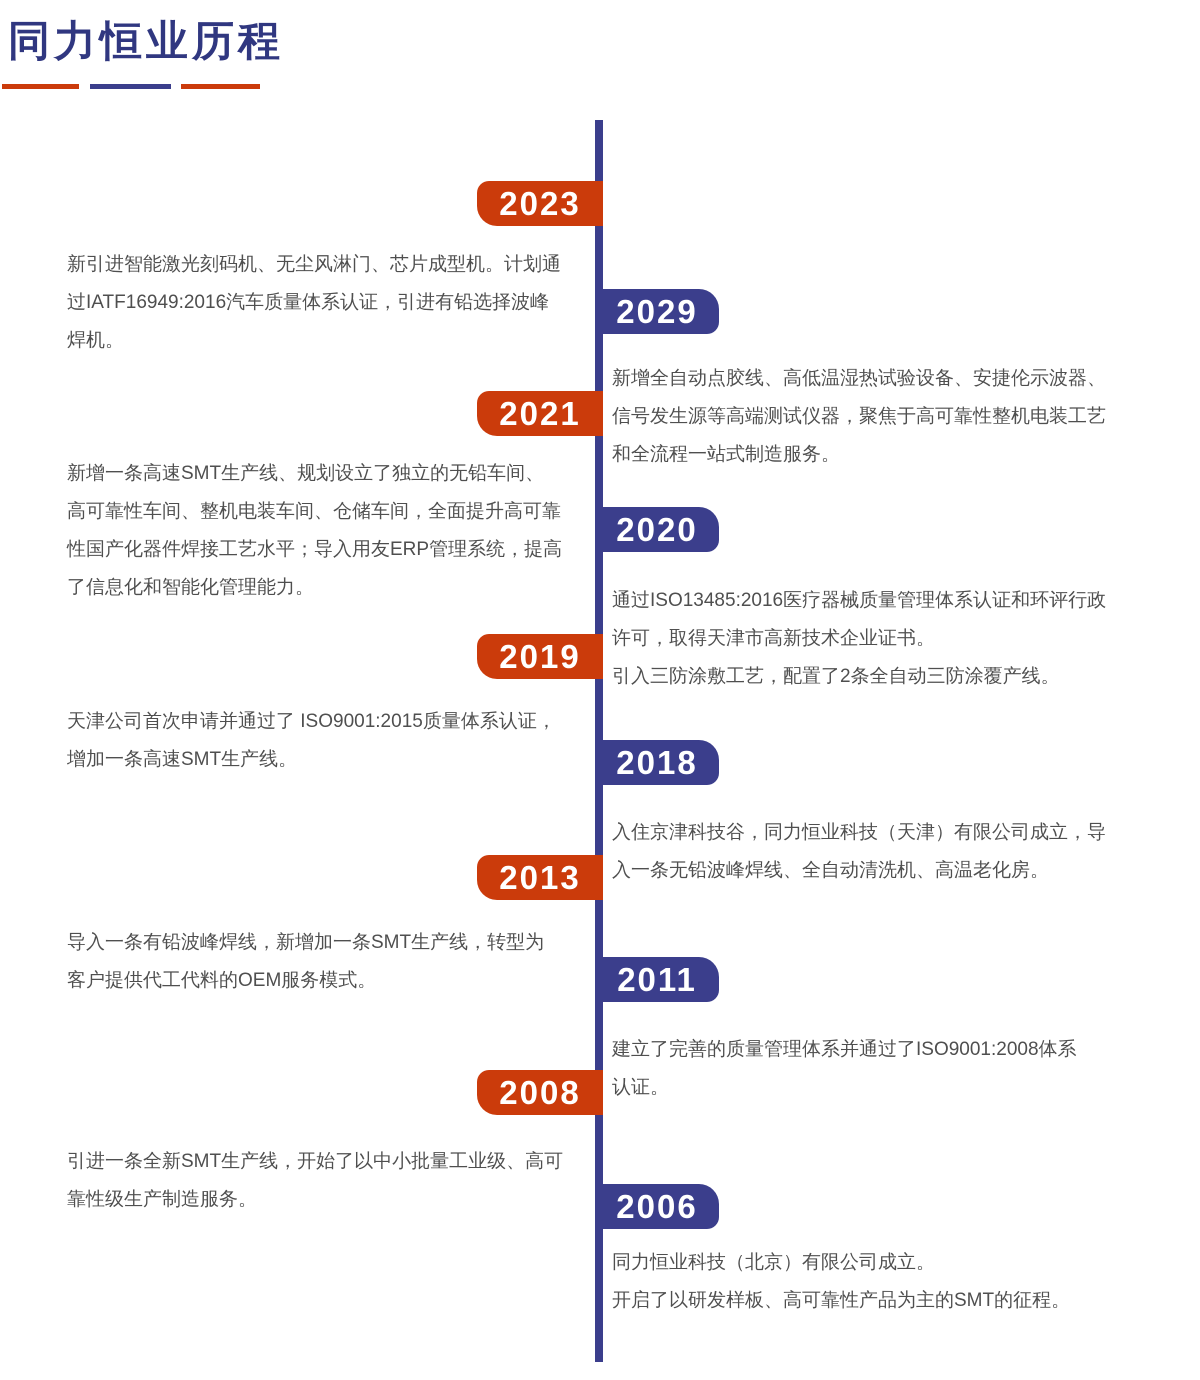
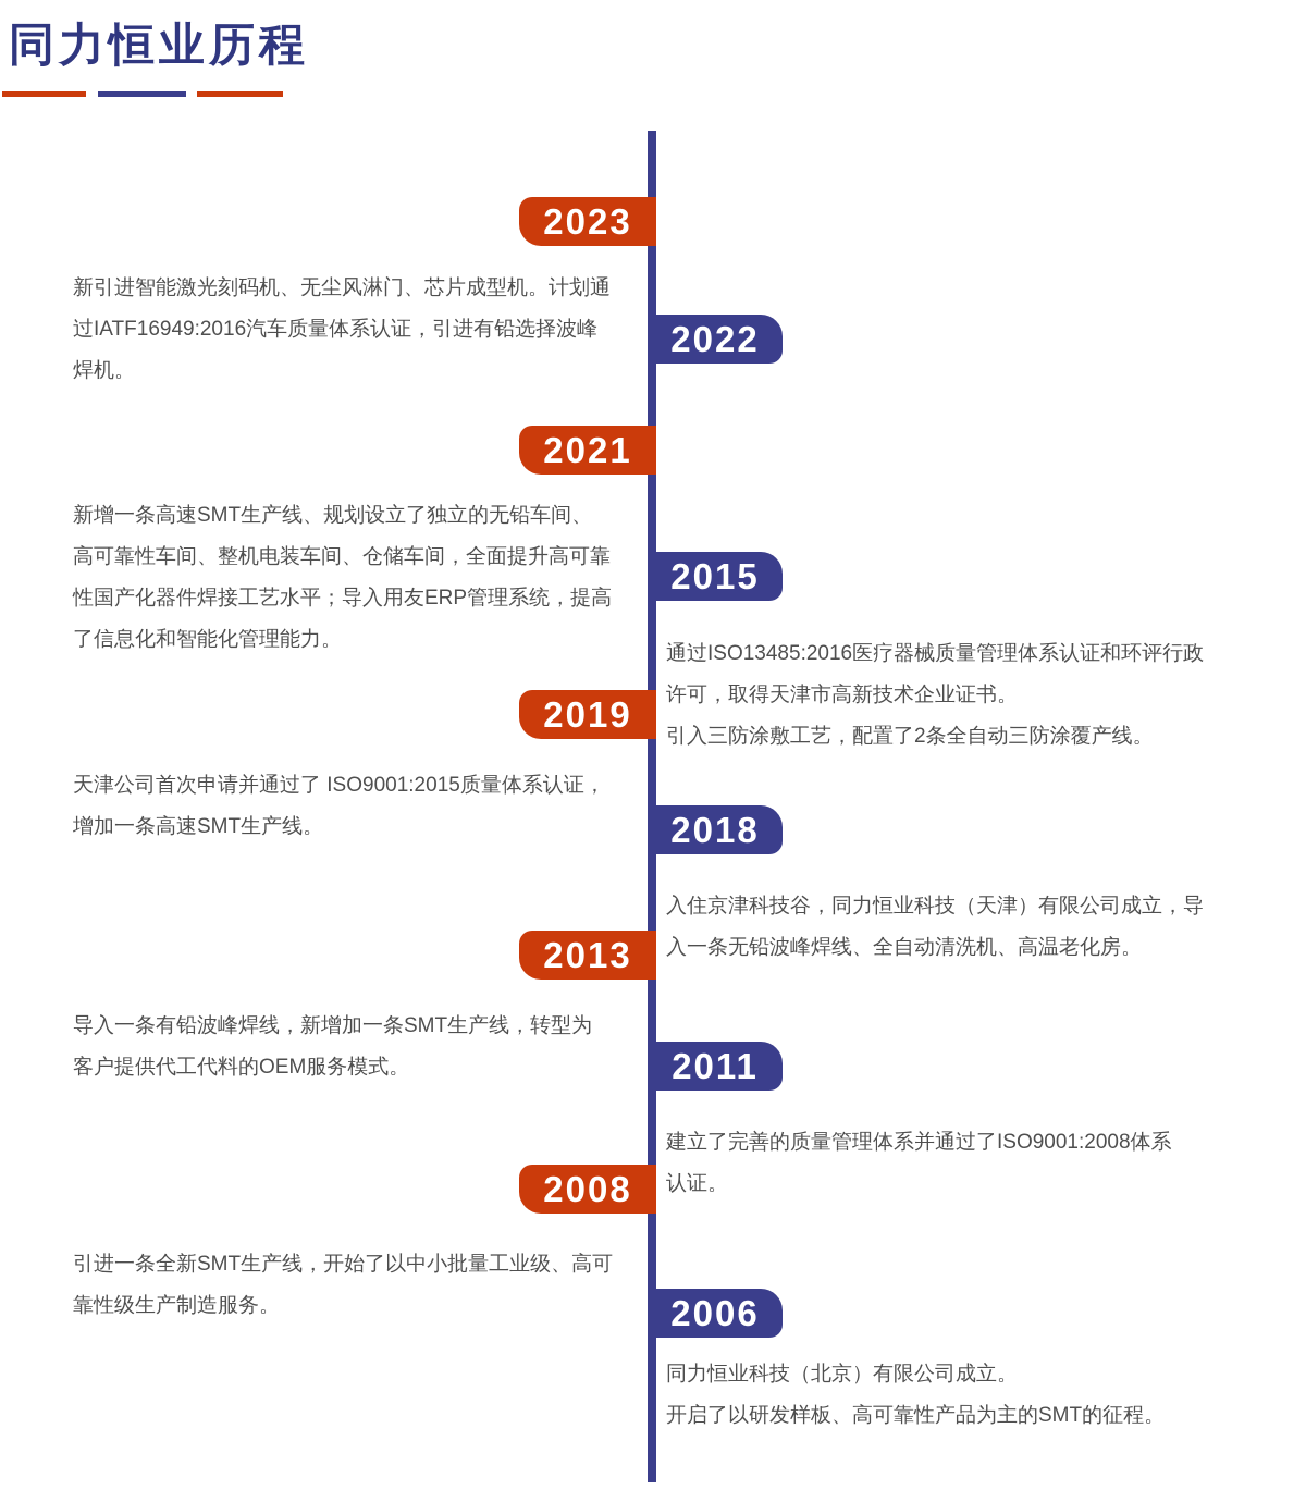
  同力恒业历程
  2023
  新引进智能激光刻码机、无尘风淋门、芯片成型机。计划通
  过IATF16949:2016汽车质量体系认证，引进有铅选择波峰
  焊机。
- 2029
+ 2022
- 新增全自动点胶线、高低温湿热试验设备、安捷伦示波器、
- 信号发生源等高端测试仪器，聚焦于高可靠性整机电装工艺
- 和全流程一站式制造服务。
  2021
  新增一条高速SMT生产线、规划设立了独立的无铅车间、
  高可靠性车间、整机电装车间、仓储车间，全面提升高可靠
  性国产化器件焊接工艺水平；导入用友ERP管理系统，提高
  了信息化和智能化管理能力。
- 2020
+ 2015
  通过ISO13485:2016医疗器械质量管理体系认证和环评行政
  许可，取得天津市高新技术企业证书。
  引入三防涂敷工艺，配置了2条全自动三防涂覆产线。
  2019
  天津公司首次申请并通过了 ISO9001:2015质量体系认证，
  增加一条高速SMT生产线。
  2018
  入住京津科技谷，同力恒业科技（天津）有限公司成立，导
  入一条无铅波峰焊线、全自动清洗机、高温老化房。
  2013
  导入一条有铅波峰焊线，新增加一条SMT生产线，转型为
  客户提供代工代料的OEM服务模式。
  2011
  建立了完善的质量管理体系并通过了ISO9001:2008体系
  认证。
  2008
  引进一条全新SMT生产线，开始了以中小批量工业级、高可
  靠性级生产制造服务。
  2006
  同力恒业科技（北京）有限公司成立。
  开启了以研发样板、高可靠性产品为主的SMT的征程。
